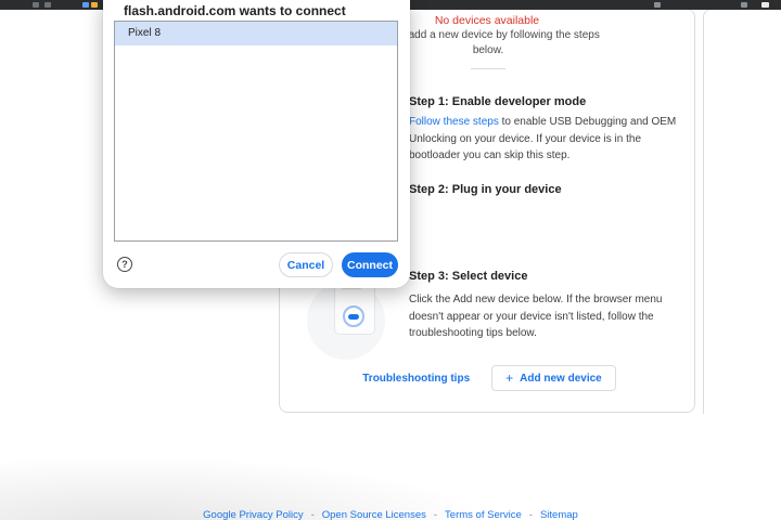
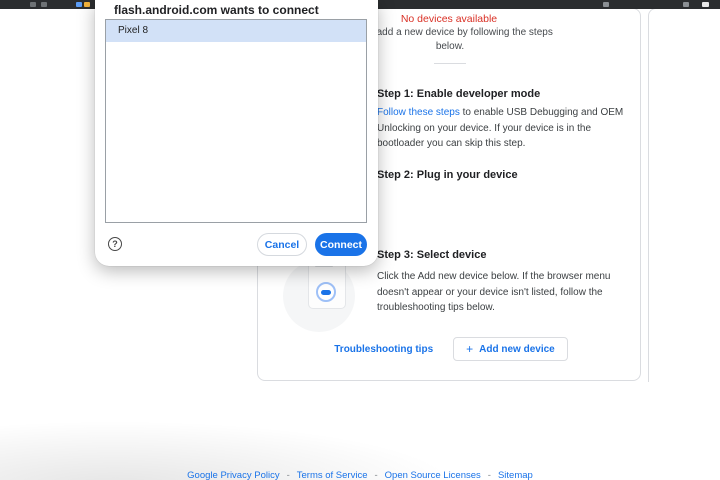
  No devices available
  add a new device by following the steps below.
  Step 1: Enable developer mode
  Follow these steps to enable USB Debugging and OEM Unlocking on your device. If your device is in the bootloader you can skip this step.
  Step 2: Plug in your device
  Step 3: Select device
  Click the Add new device below. If the browser menu doesn't appear or your device isn't listed, follow the troubleshooting tips below.
  Troubleshooting tips
  +
  Add new device
  Google Privacy Policy
  -
- Open Source Licenses
+ Terms of Service
  -
- Terms of Service
+ Open Source Licenses
  -
  Sitemap
  flash.android.com wants to connect
  Pixel 8
  ?
  Cancel
  Connect
